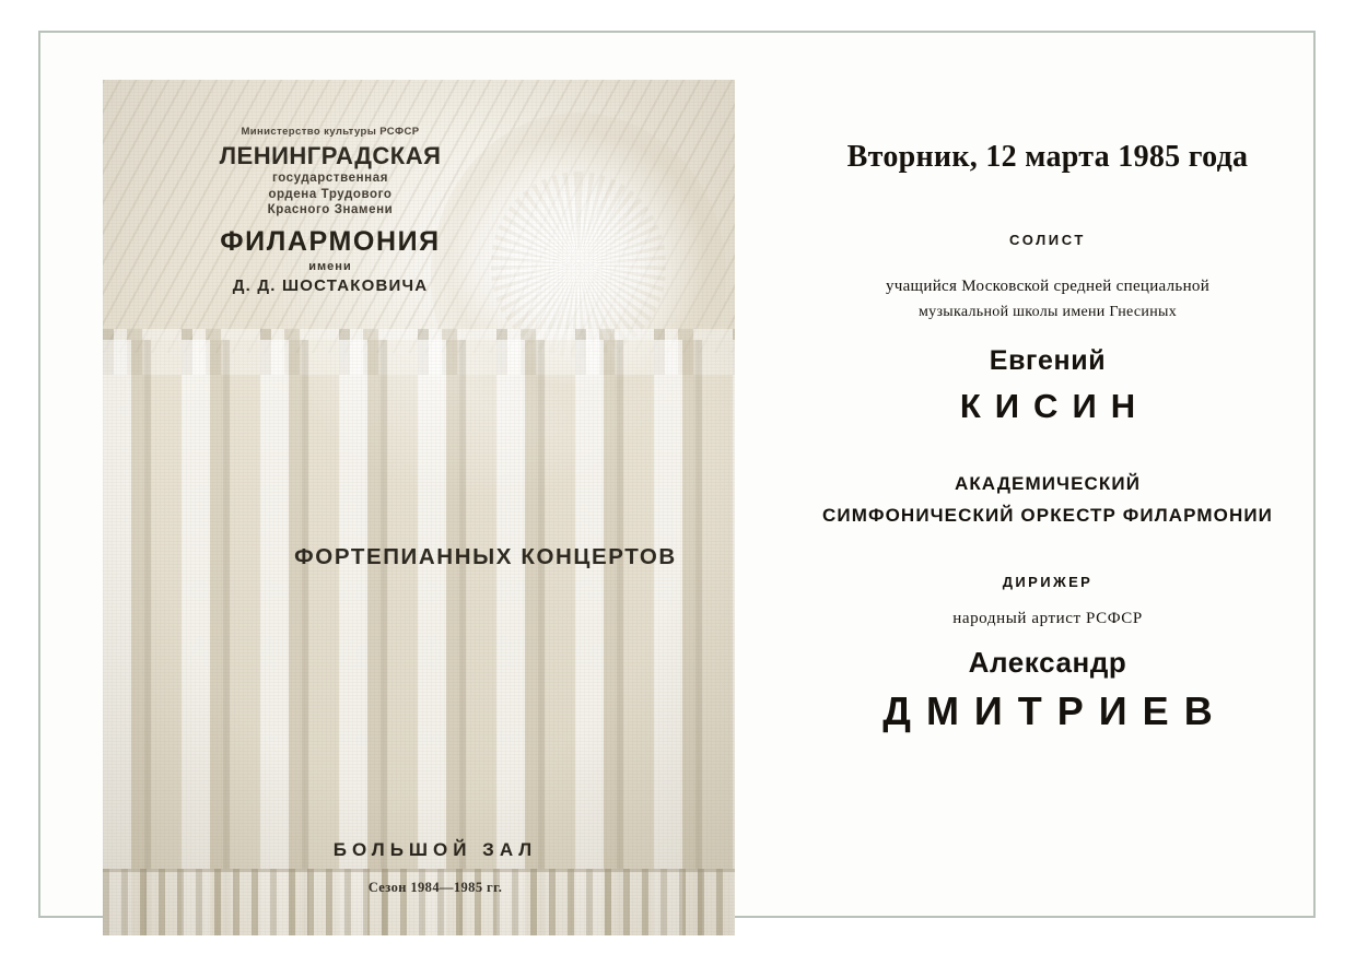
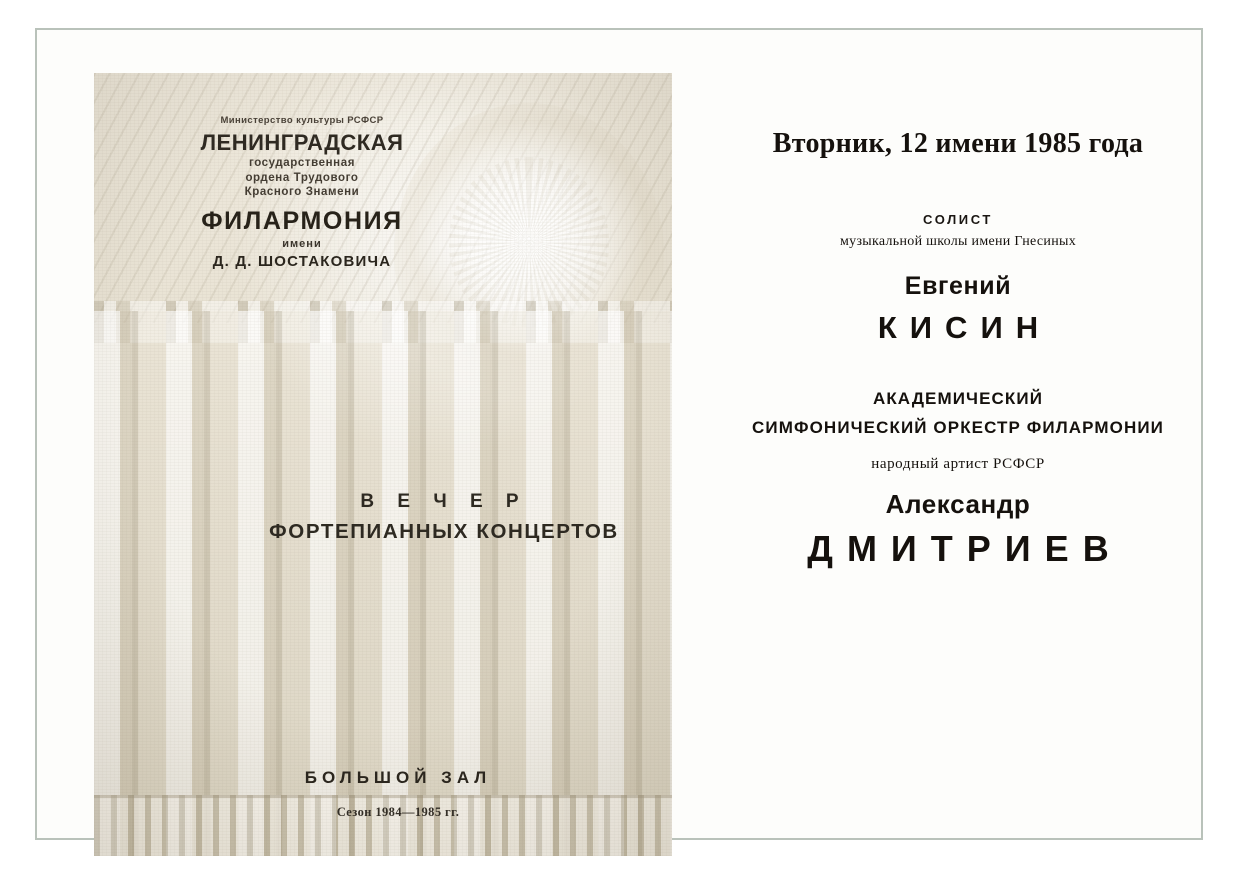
  Министерство культуры РСФСР
  ЛЕНИНГРАДСКАЯ
  государственная
  ордена Трудового
  Красного Знамени
  ФИЛАРМОНИЯ
  имени
  Д. Д. ШОСТАКОВИЧА
+ В Е Ч Е Р
  ФОРТЕПИАННЫХ КОНЦЕРТОВ
  БОЛЬШОЙ ЗАЛ
  Сезон 1984—1985 гг.
- Вторник, 12 марта 1985 года
+ Вторник, 12 имени 1985 года
  СОЛИСТ
- учащийся Московской средней специальной
  музыкальной школы имени Гнесиных
  Евгений
  КИСИН
  АКАДЕМИЧЕСКИЙ
  СИМФОНИЧЕСКИЙ ОРКЕСТР ФИЛАРМОНИИ
- ДИРИЖЕР
  народный артист РСФСР
  Александр
  ДМИТРИЕВ
